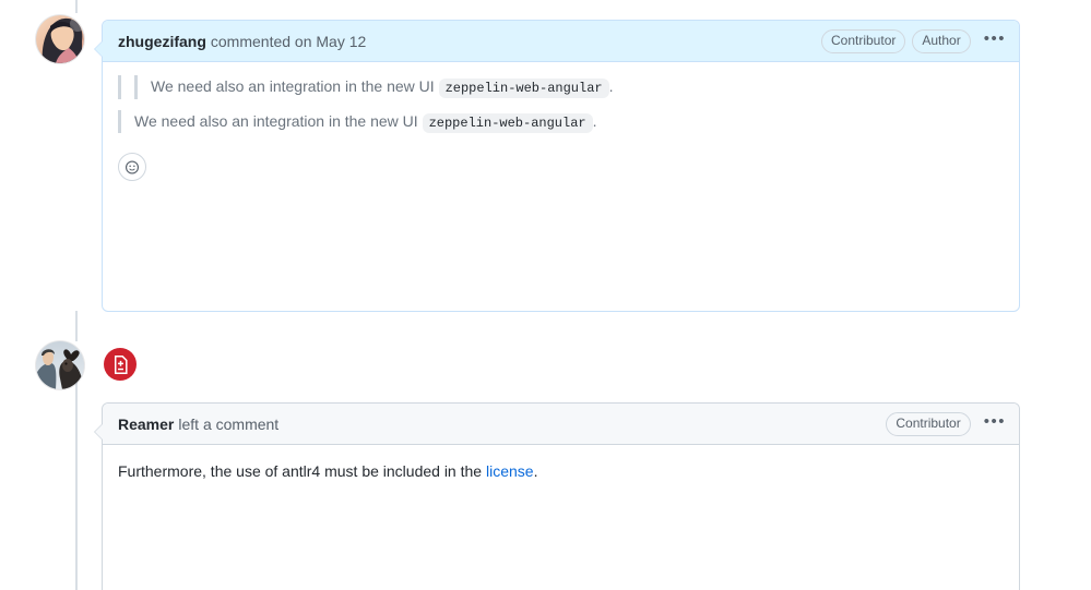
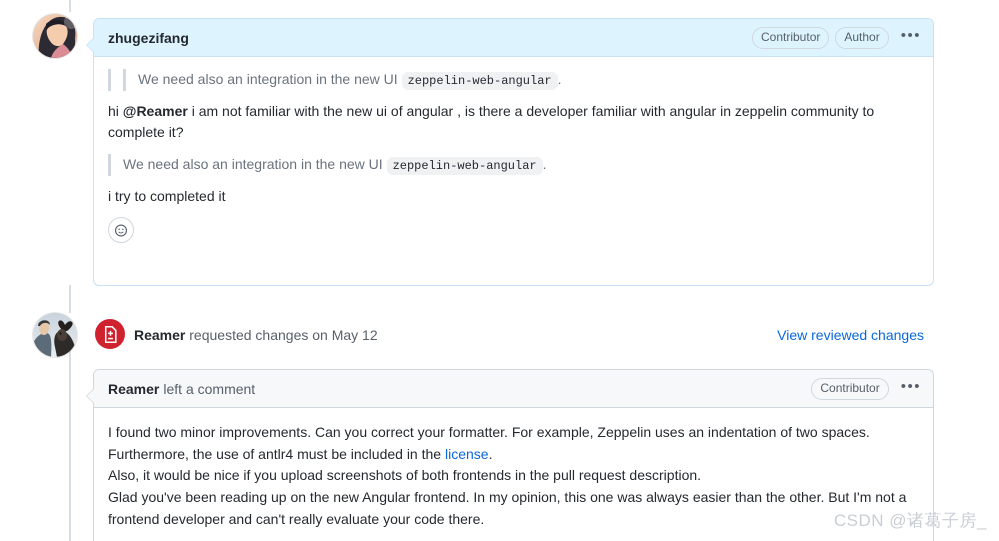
  zhugezifang
- commented on May 12
  Contributor
  Author
  •••
  We need also an integration in the new UI zeppelin-web-angular .
+ hi @Reamer i am not familiar with the new ui of angular , is there a developer familiar with angular in zeppelin community to complete it?
  We need also an integration in the new UI zeppelin-web-angular .
+ i try to completed it
+ Reamer requested changes on May 12
+ View reviewed changes
  Reamer
  left a comment
  Contributor
  •••
+ I found two minor improvements. Can you correct your formatter. For example, Zeppelin uses an indentation of two spaces.
  Furthermore, the use of antlr4 must be included in the license.
+ Also, it would be nice if you upload screenshots of both frontends in the pull request description.
+ Glad you've been reading up on the new Angular frontend. In my opinion, this one was always easier than the other. But I'm not a frontend developer and can't really evaluate your code there.
+ CSDN @诸葛子房_
